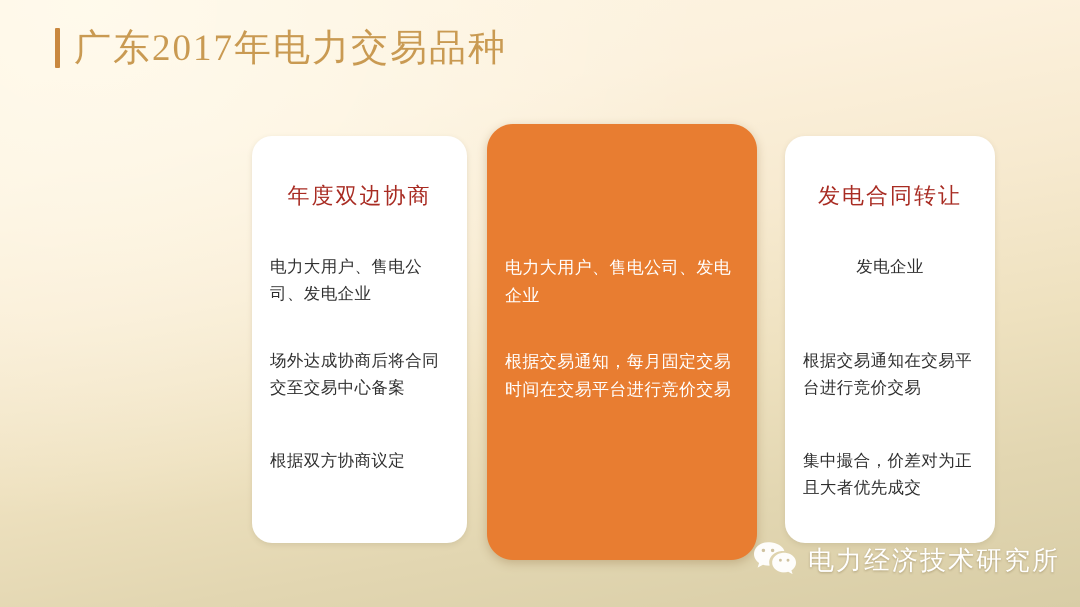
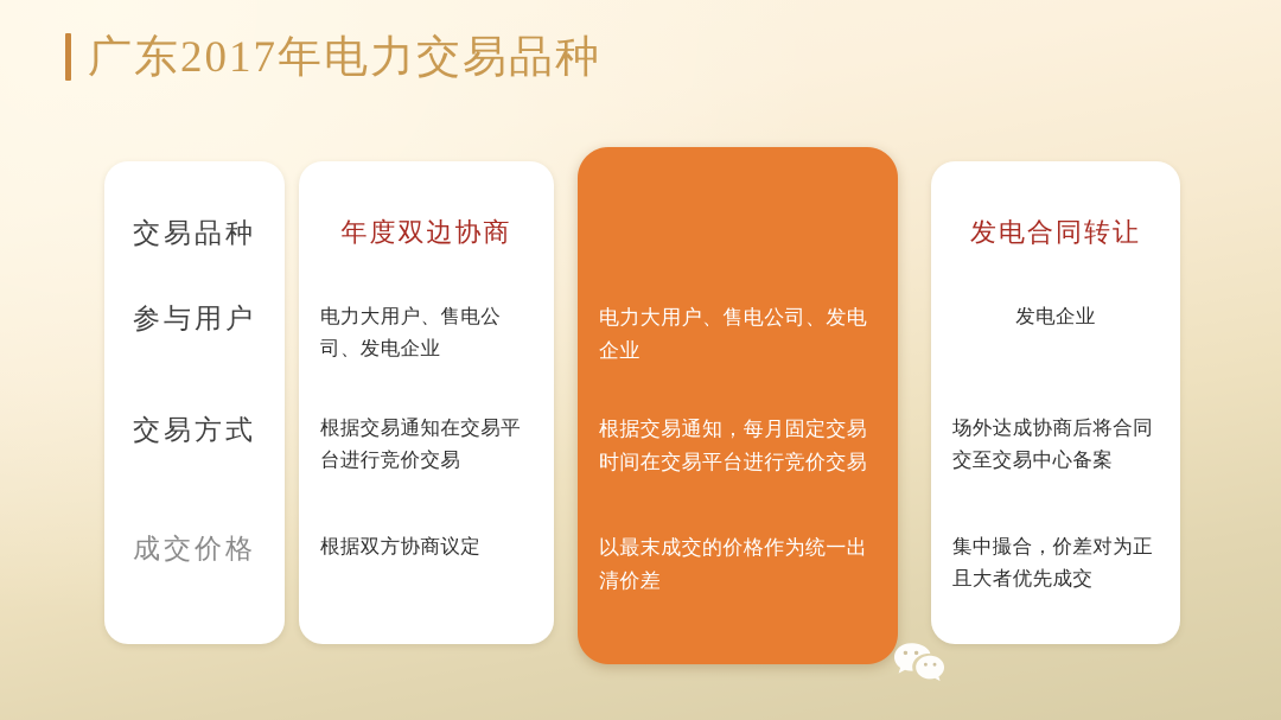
  广东2017年电力交易品种
+ 交易品种
+ 参与用户
+ 交易方式
+ 成交价格
  年度双边协商
  电力大用户、售电公司、发电企业
- 场外达成协商后将合同交至交易中心备案
+ 根据交易通知在交易平台进行竞价交易
  根据双方协商议定
  电力大用户、售电公司、发电企业
  根据交易通知，每月固定交易时间在交易平台进行竞价交易
+ 以最末成交的价格作为统一出清价差
  发电合同转让
  发电企业
- 根据交易通知在交易平台进行竞价交易
+ 场外达成协商后将合同交至交易中心备案
  集中撮合，价差对为正且大者优先成交
- 电力经济技术研究所
